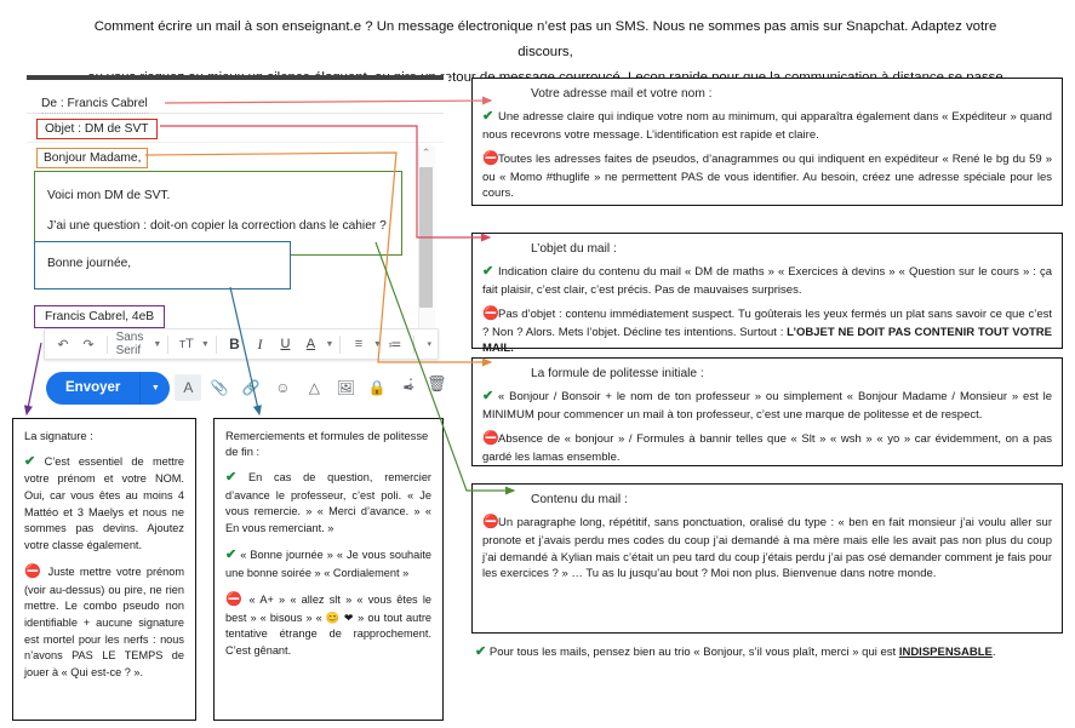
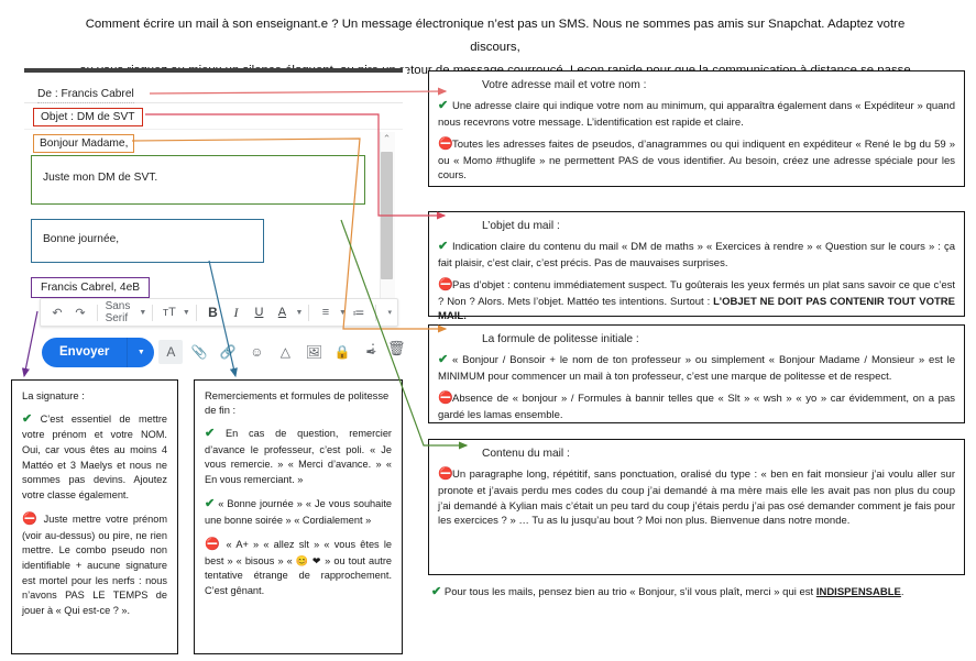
  Comment écrire un mail à son enseignant.e ? Un message électronique n’est pas un SMS. Nous ne sommes pas amis sur Snapchat. Adaptez votre discours,
  De : Francis Cabrel
  Objet : DM de SVT
  Bonjour Madame,
- Voici mon DM de SVT.
+ Juste mon DM de SVT.
- J’ai une question : doit-on copier la correction dans le cahier ?
  Bonne journée,
  Francis Cabrel, 4eB
  ⌃
  ↶
  ↷
  Sans Serif
  тT
  B
  I
  U
  A
  ≡
  ≔
  Envoyer
  A
  📎
  🔗
  ☺
  △
  🖼
  🔒
  ✒
  ⋮
  🗑
  Votre adresse mail et votre nom :
  ✔ Une adresse claire qui indique votre nom au minimum, qui apparaîtra également dans « Expéditeur » quand nous recevrons votre message. L’identification est rapide et claire.
  ⛔Toutes les adresses faites de pseudos, d’anagrammes ou qui indiquent en expéditeur « René le bg du 59 » ou « Momo #thuglife » ne permettent PAS de vous identifier. Au besoin, créez une adresse spéciale pour les cours.
  L’objet du mail :
- ✔ Indication claire du contenu du mail « DM de maths » « Exercices à devins » « Question sur le cours » : ça fait plaisir, c’est clair, c’est précis. Pas de mauvaises surprises.
+ ✔ Indication claire du contenu du mail « DM de maths » « Exercices à rendre » « Question sur le cours » : ça fait plaisir, c’est clair, c’est précis. Pas de mauvaises surprises.
- ⛔Pas d’objet : contenu immédiatement suspect. Tu goûterais les yeux fermés un plat sans savoir ce que c’est ? Non ? Alors. Mets l’objet. Décline tes intentions. Surtout : L’OBJET NE DOIT PAS CONTENIR TOUT VOTRE MAIL.
+ ⛔Pas d’objet : contenu immédiatement suspect. Tu goûterais les yeux fermés un plat sans savoir ce que c’est ? Non ? Alors. Mets l’objet. Mattéo tes intentions. Surtout : L’OBJET NE DOIT PAS CONTENIR TOUT VOTRE MAIL.
  La formule de politesse initiale :
  ✔ « Bonjour / Bonsoir + le nom de ton professeur » ou simplement « Bonjour Madame / Monsieur » est le MINIMUM pour commencer un mail à ton professeur, c’est une marque de politesse et de respect.
  ⛔Absence de « bonjour » / Formules à bannir telles que « Slt » « wsh » « yo » car évidemment, on a pas gardé les lamas ensemble.
  Contenu du mail :
  ⛔Un paragraphe long, répétitif, sans ponctuation, oralisé du type : « ben en fait monsieur j’ai voulu aller sur pronote et j’avais perdu mes codes du coup j’ai demandé à ma mère mais elle les avait pas non plus du coup j’ai demandé à Kylian mais c’était un peu tard du coup j’étais perdu j’ai pas osé demander comment je fais pour les exercices ? » … Tu as lu jusqu’au bout ? Moi non plus. Bienvenue dans notre monde.
  ✔ Pour tous les mails, pensez bien au trio « Bonjour, s’il vous plaît, merci » qui est INDISPENSABLE.
  La signature :
  ✔ C’est essentiel de mettre votre prénom et votre NOM. Oui, car vous êtes au moins 4 Mattéo et 3 Maelys et nous ne sommes pas devins. Ajoutez votre classe également.
  ⛔ Juste mettre votre prénom (voir au-dessus) ou pire, ne rien mettre. Le combo pseudo non identifiable + aucune signature est mortel pour les nerfs : nous n’avons PAS LE TEMPS de jouer à « Qui est-ce ? ».
  Remerciements et formules de politesse de fin :
  ✔ En cas de question, remercier d’avance le professeur, c’est poli. « Je vous remercie. » « Merci d’avance. » « En vous remerciant. »
  ✔ « Bonne journée » « Je vous souhaite une bonne soirée » « Cordialement »
  ⛔ « A+ » « allez slt » « vous êtes le best » « bisous » « 😊 ❤ » ou tout autre tentative étrange de rapprochement. C’est gênant.
